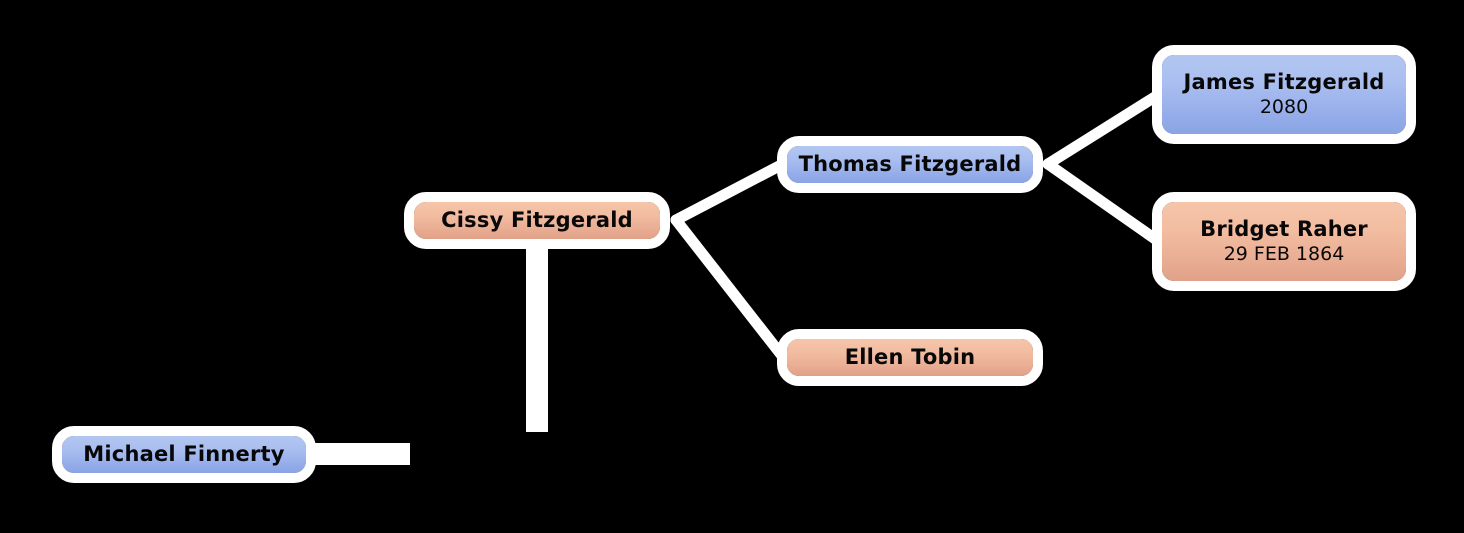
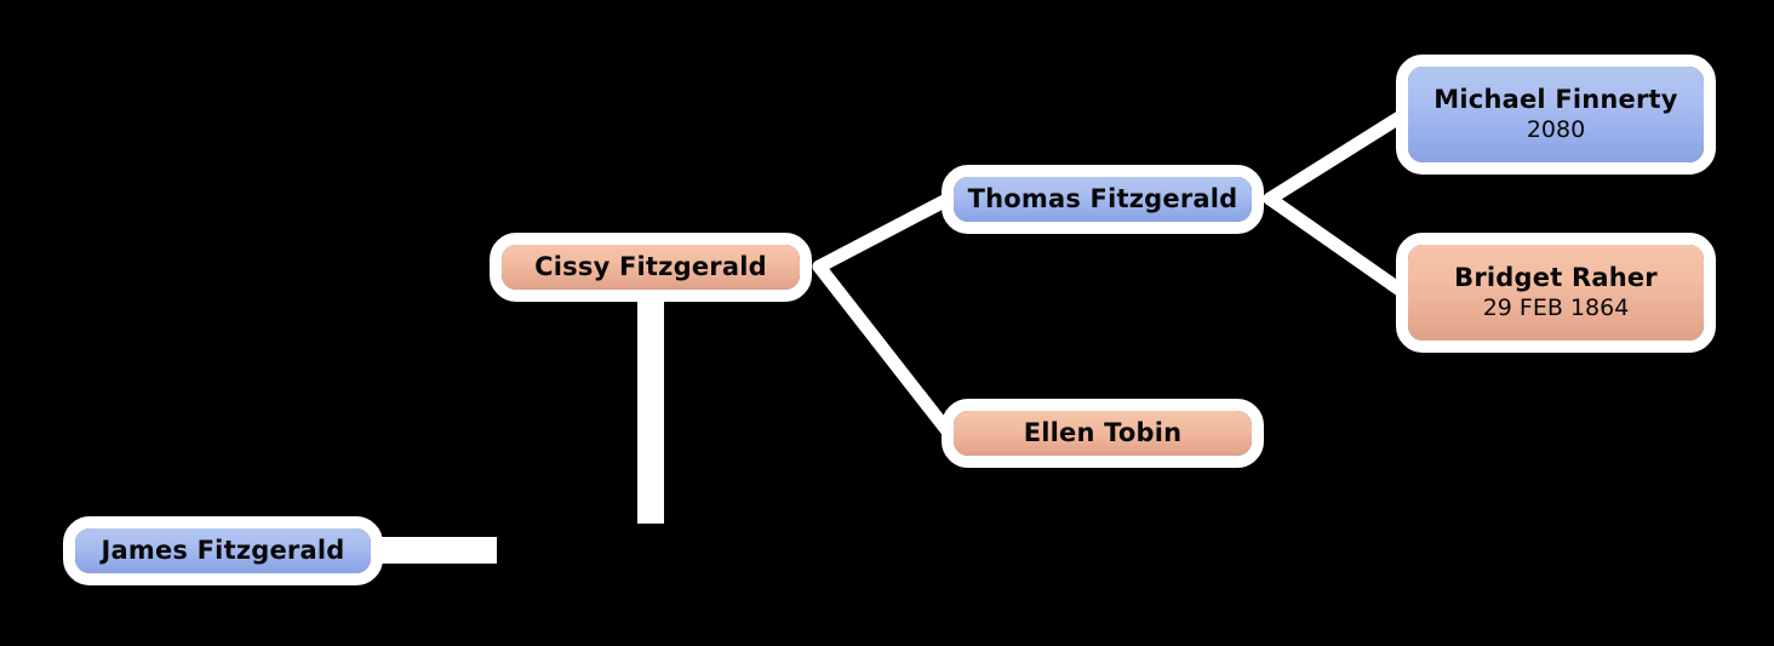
- James Fitzgerald
+ Michael Finnerty
  2080
  Bridget Raher
  29 FEB 1864
  Thomas Fitzgerald
  Cissy Fitzgerald
  Ellen Tobin
- Michael Finnerty
+ James Fitzgerald
